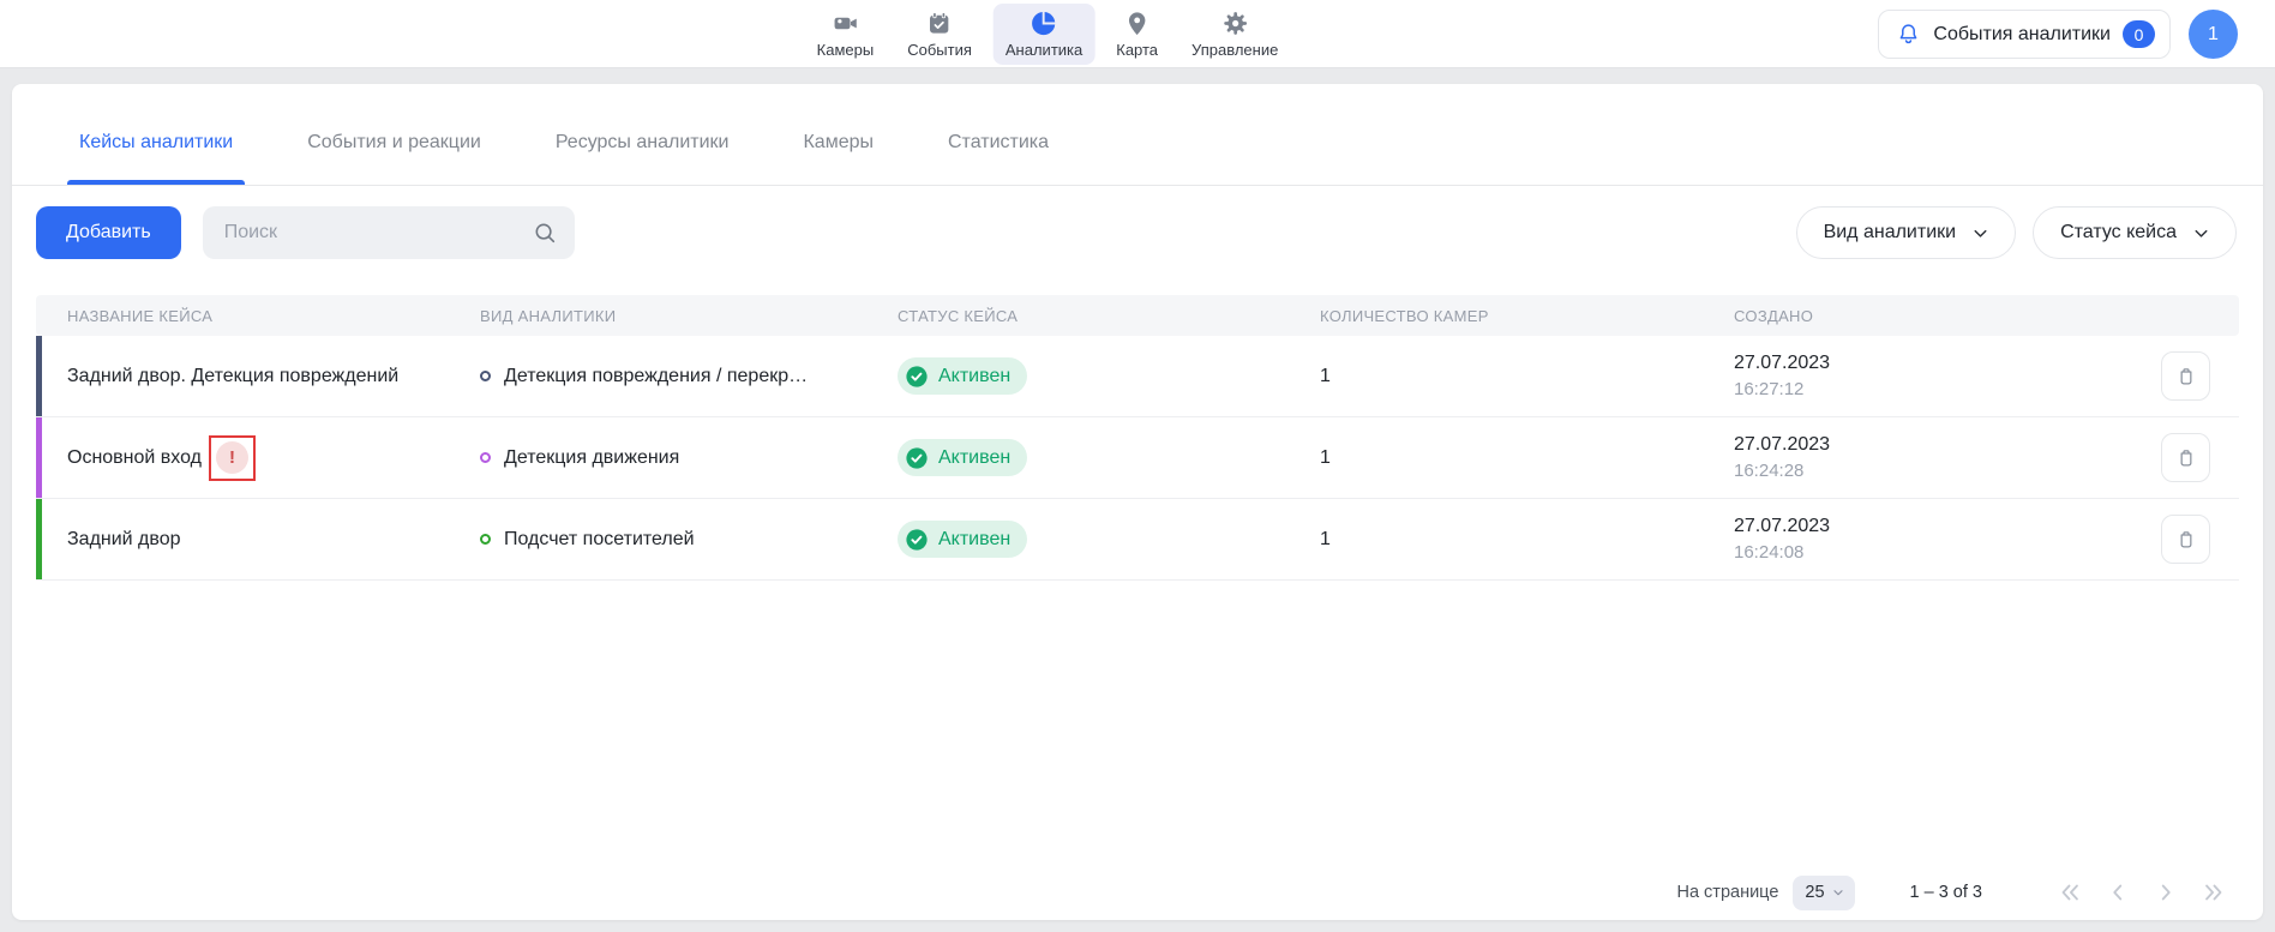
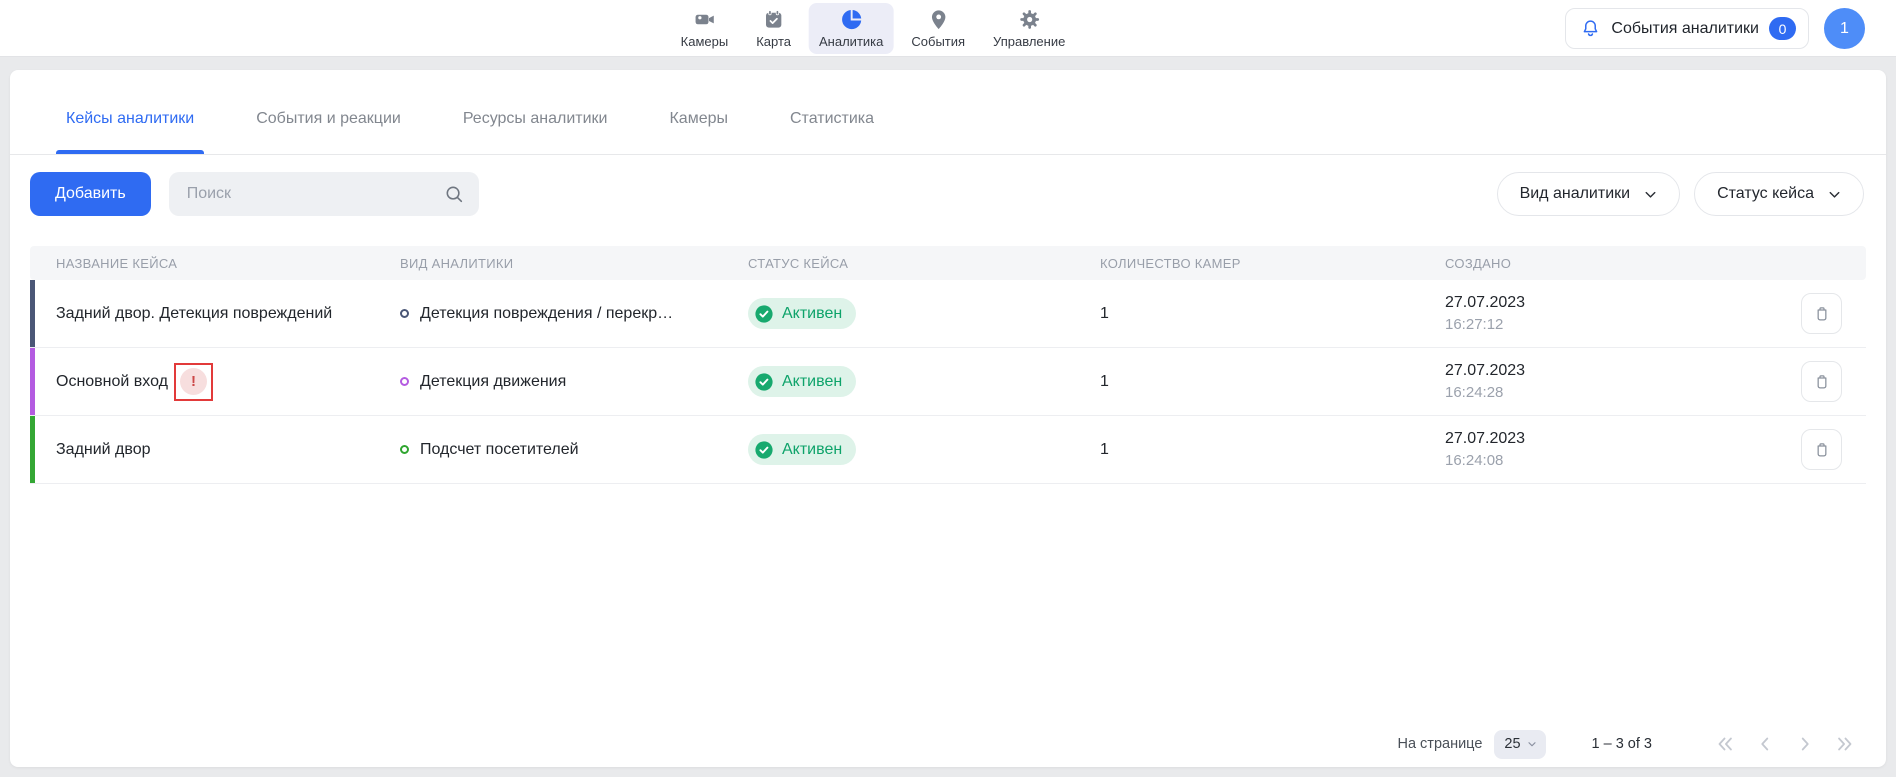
  Камеры
- События
+ Карта
  Аналитика
- Карта
+ События
  Управление
  События аналитики
  0
  1
  Кейсы аналитики
  События и реакции
  Ресурсы аналитики
  Камеры
  Статистика
  Добавить
  Поиск
  Вид аналитики
  Статус кейса
  НАЗВАНИЕ КЕЙСА
  ВИД АНАЛИТИКИ
  СТАТУС КЕЙСА
  КОЛИЧЕСТВО КАМЕР
  СОЗДАНО
  Задний двор. Детекция повреждений
  Детекция повреждения / перекр…
  Активен
  1
  27.07.2023
  16:27:12
  Основной вход
  !
  Детекция движения
  Активен
  1
  27.07.2023
  16:24:28
  Задний двор
  Подсчет посетителей
  Активен
  1
  27.07.2023
  16:24:08
  На странице
  25
  1 – 3 of 3
